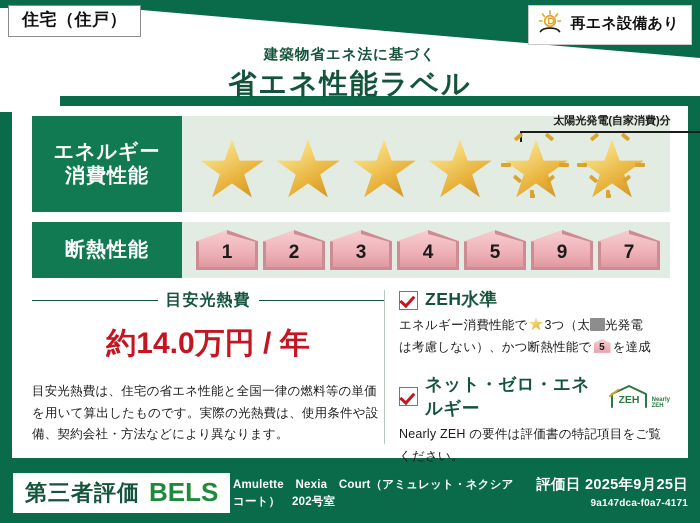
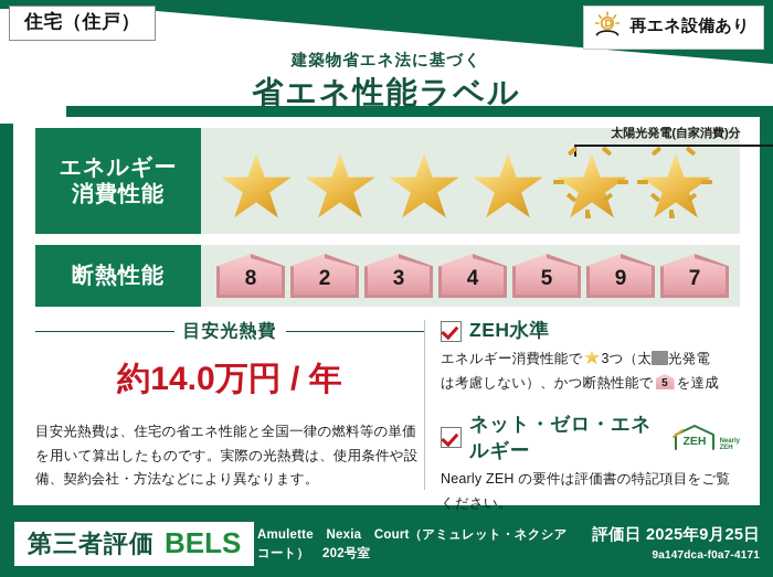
  住宅（住戸）
  再エネ設備あり
  建築物省エネ法に基づく
  省エネ性能ラベル
  エネルギー
  消費性能
  太陽光発電(自家消費)分
  断熱性能
- 1
+ 8
  2
  3
  4
  5
  9
  7
  目安光熱費
  約14.0万円 / 年
  目安光熱費は、住宅の省エネ性能と全国一律の燃料等の単価を用いて算出したものです。実際の光熱費は、使用条件や設備、契約会社・方法などにより異なります。
  ZEH水準
  エネルギー消費性能で 3つ（太 光発電
  は考慮しない）、かつ断熱性能で
  5
  を達成
  ネット・ゼロ・エネルギー
  ZEH
  Nearly ZEH の要件は評価書の特記項目をご覧ください。
  第三者評価
  BELS
  Amulette Nexia Court（アミュレット・ネクシア
  コート） 202号室
  評価日 2025年9月25日
  9a147dca-f0a7-4171
